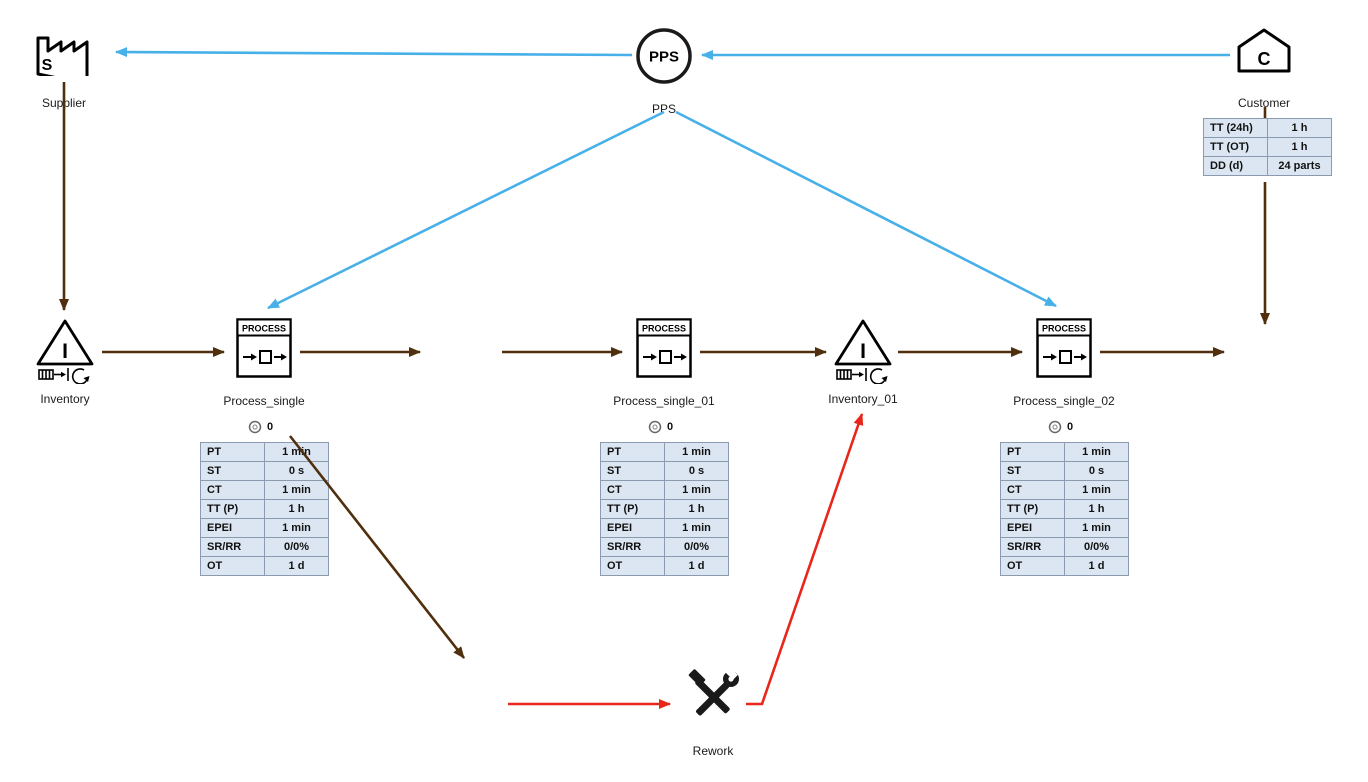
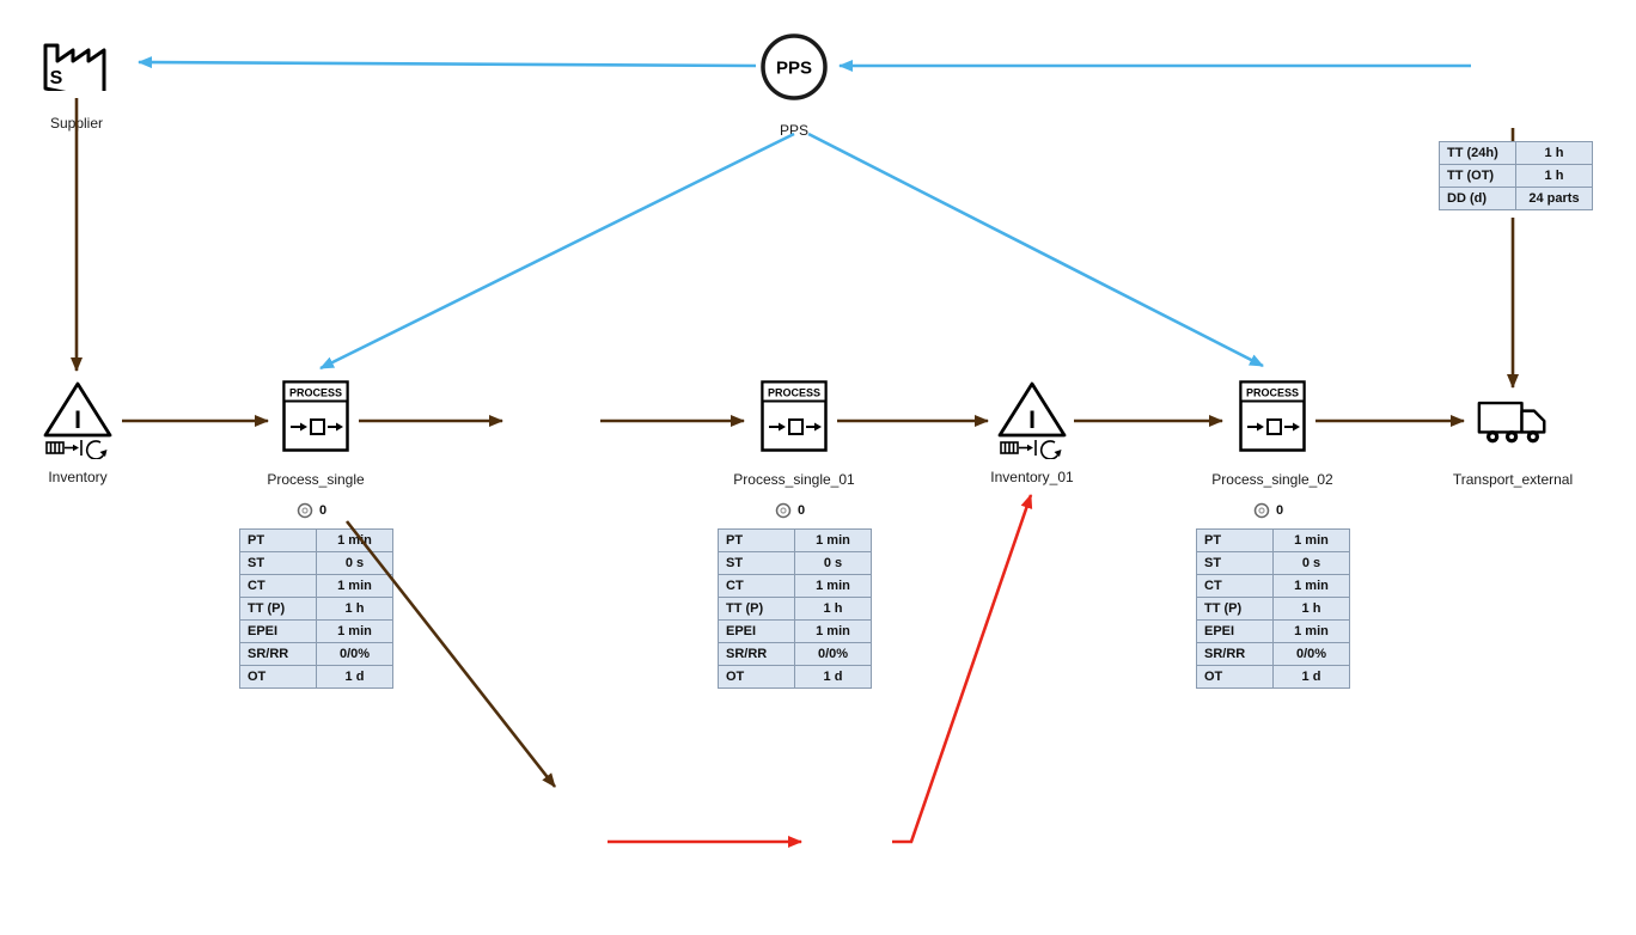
  S
  Supplier
  PPS
  PPS
- C
- Customer
  TT (24h)	1 h
  TT (OT)	1 h
  DD (d)	24 parts
  I
  Inventory
  PROCESS
  Process_single
  PROCESS
  Process_single_01
  I
  Inventory_01
  PROCESS
  Process_single_02
+ Transport_external
  0
  0
  0
  PT	1 mn
  ST	0 s
  CT	1 min
  TT (P)	1 h
  EPEI	1 min
  SR/RR	0/0%
  OT	1 d
  PT	1 min
  ST	0 s
  CT	1 min
  TT (P)	1 h
  EPEI	1 min
  SR/RR	0/0%
  OT	1 d
  PT	1 min
  ST	0 s
  CT	1 min
  TT (P)	1 h
  EPEI	1 min
  SR/RR	0/0%
  OT	1 d
- Rework
